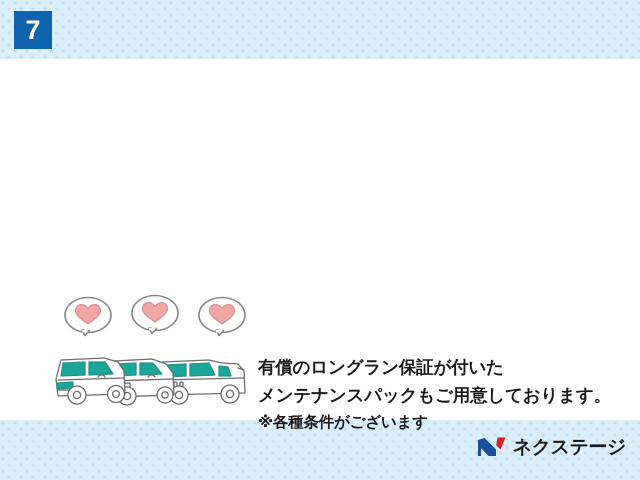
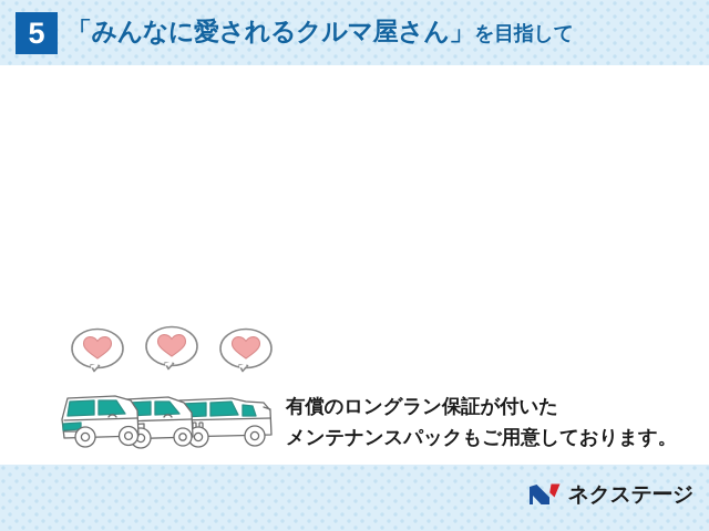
- 7
+ 5
+ 「みんなに愛されるクルマ屋さん」を目指して
  有償のロングラン保証が付いた
  メンテナンスパックもご用意しております。
- ※各種条件がございます
  ネクステージ
